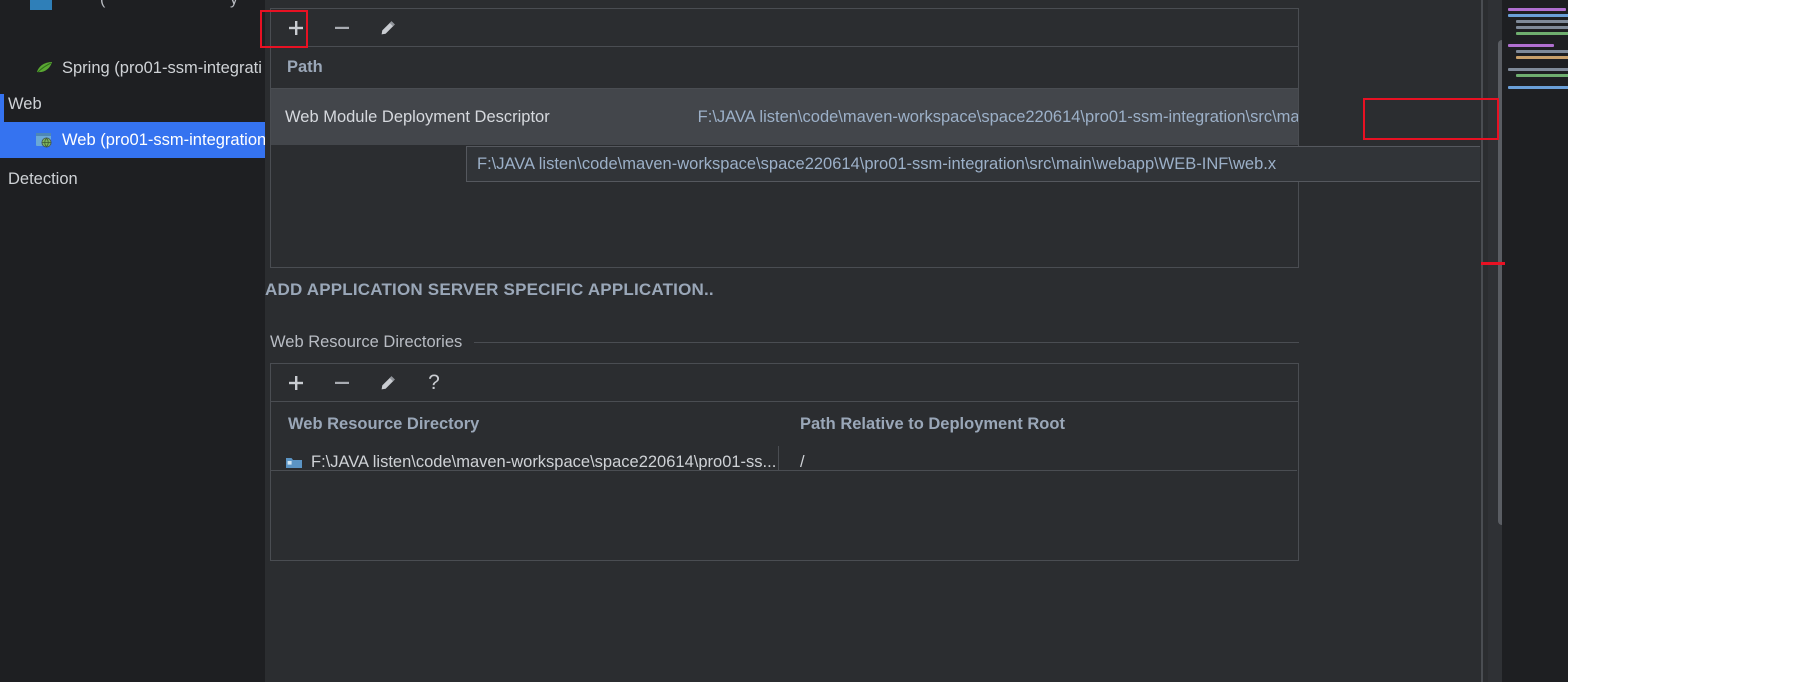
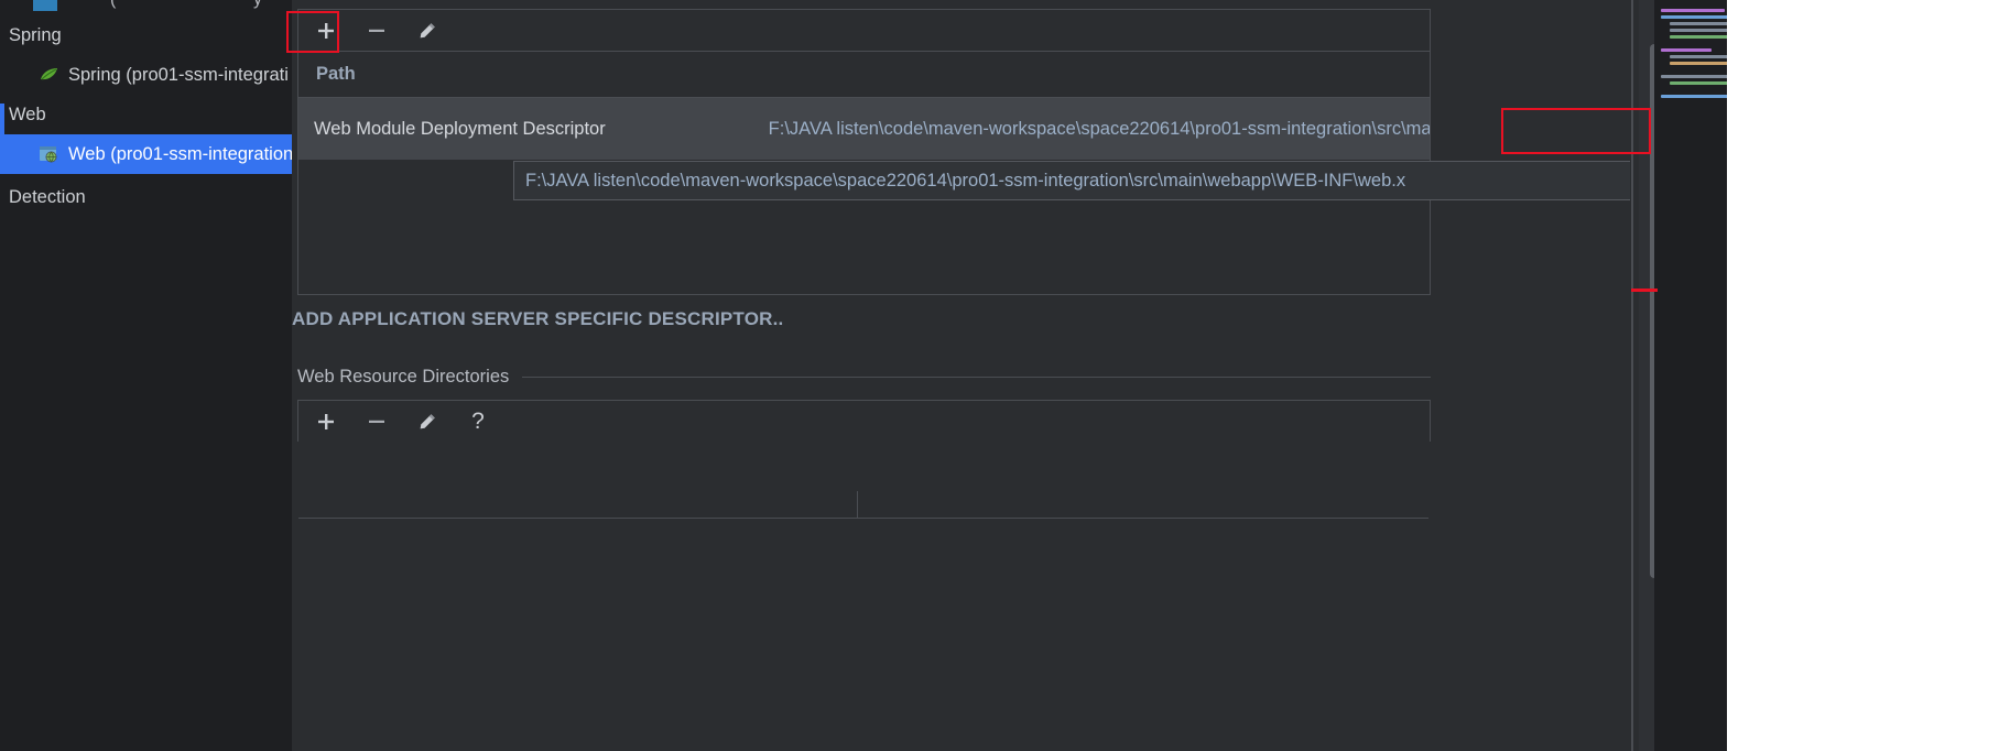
+ Spring
  Spring (pro01-ssm-integrati
  Web
  Web (pro01-ssm-integration
  Detection
  Path
  Web Module Deployment Descriptor
  F:\JAVA listen\code\maven-workspace\space220614\pro01-ssm-integration\src\ma
- ADD APPLICATION SERVER SPECIFIC APPLICATION..
+ ADD APPLICATION SERVER SPECIFIC DESCRIPTOR..
  Web Resource Directories
  ?
- Web Resource Directory
- Path Relative to Deployment Root
- F:\JAVA listen\code\maven-workspace\space220614\pro01-ss...
- /
  F:\JAVA listen\code\maven-workspace\space220614\pro01-ssm-integration\src\main\webapp\WEB-INF\web.x
